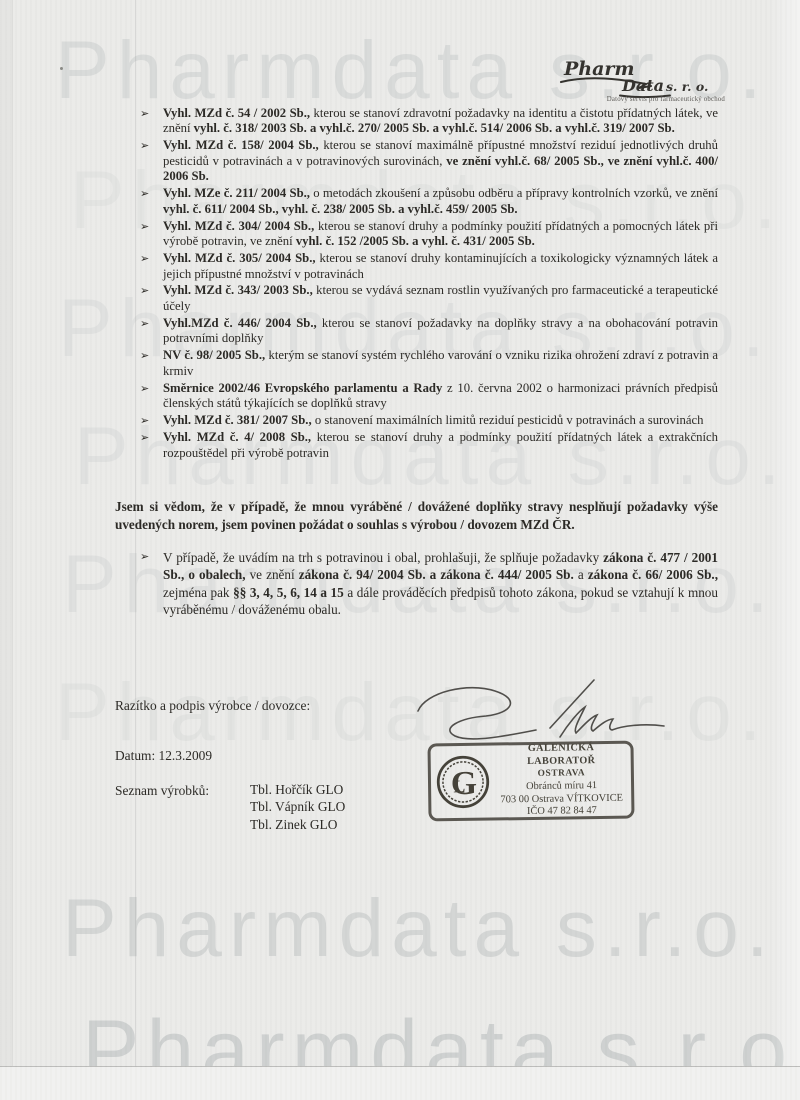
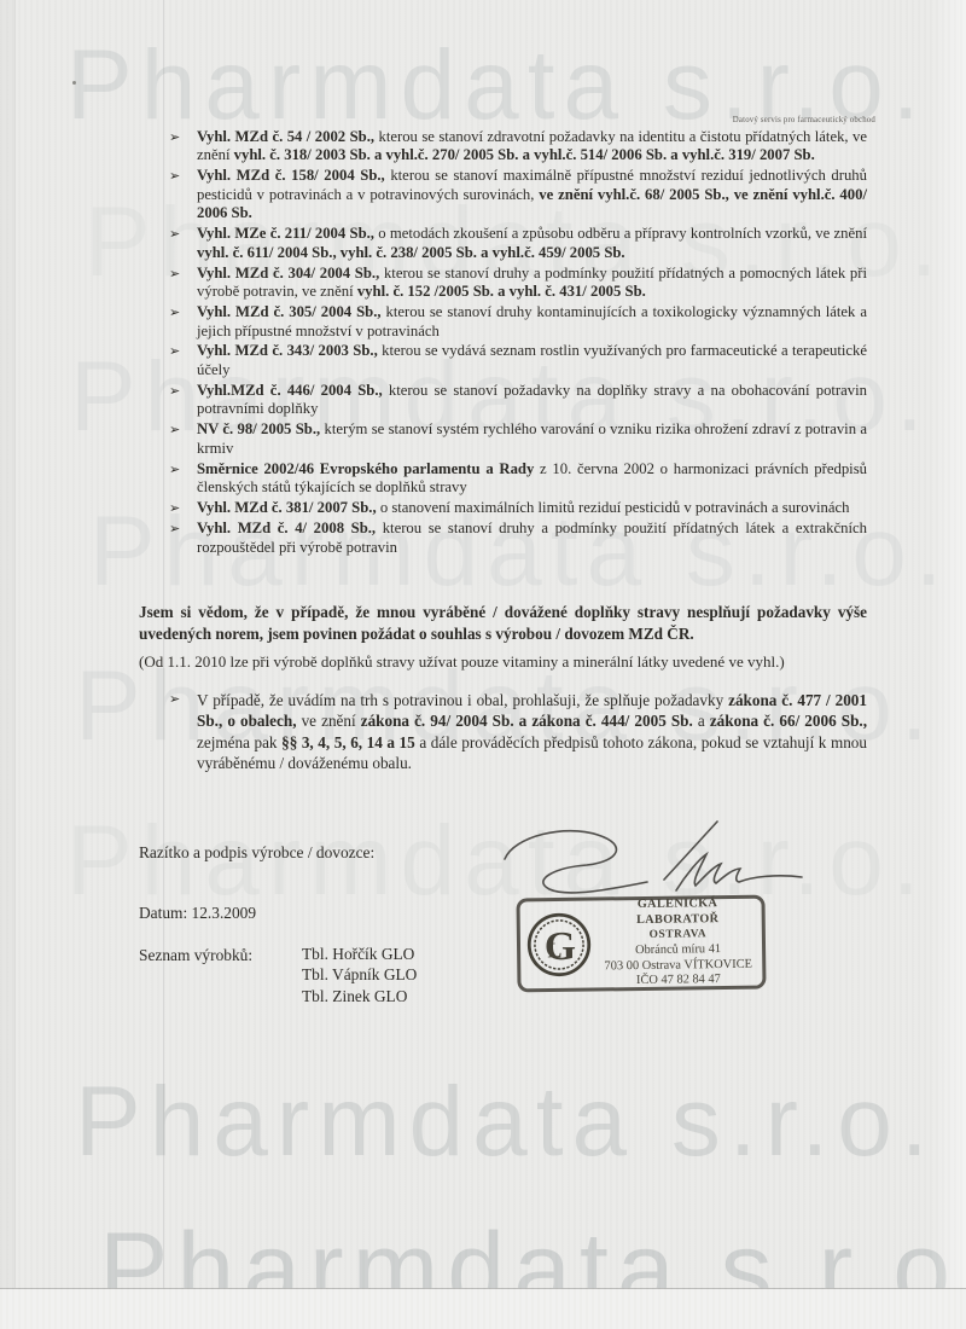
- Pharm
- Data
- s. r. o.
  ➢
  Vyhl. MZd č. 54 / 2002 Sb., kterou se stanoví zdravotní požadavky na identitu a čistotu přídatných látek, ve znění vyhl. č. 318/ 2003 Sb. a vyhl.č. 270/ 2005 Sb. a vyhl.č. 514/ 2006 Sb. a vyhl.č. 319/ 2007 Sb.
  ➢
  Vyhl. MZd č. 158/ 2004 Sb., kterou se stanoví maximálně přípustné množství reziduí jednotlivých druhů pesticidů v potravinách a v potravinových surovinách, ve znění vyhl.č. 68/ 2005 Sb., ve znění vyhl.č. 400/ 2006 Sb.
  ➢
  Vyhl. MZe č. 211/ 2004 Sb., o metodách zkoušení a způsobu odběru a přípravy kontrolních vzorků, ve znění vyhl. č. 611/ 2004 Sb., vyhl. č. 238/ 2005 Sb. a vyhl.č. 459/ 2005 Sb.
  ➢
  Vyhl. MZd č. 304/ 2004 Sb., kterou se stanoví druhy a podmínky použití přídatných a pomocných látek při výrobě potravin, ve znění vyhl. č. 152 /2005 Sb. a vyhl. č. 431/ 2005 Sb.
  ➢
  Vyhl. MZd č. 305/ 2004 Sb., kterou se stanoví druhy kontaminujících a toxikologicky významných látek a jejich přípustné množství v potravinách
  ➢
  Vyhl. MZd č. 343/ 2003 Sb., kterou se vydává seznam rostlin využívaných pro farmaceutické a terapeutické účely
  ➢
  Vyhl.MZd č. 446/ 2004 Sb., kterou se stanoví požadavky na doplňky stravy a na obohacování potravin potravními doplňky
  ➢
  NV č. 98/ 2005 Sb., kterým se stanoví systém rychlého varování o vzniku rizika ohrožení zdraví z potravin a krmiv
  ➢
  Směrnice 2002/46 Evropského parlamentu a Rady z 10. června 2002 o harmonizaci právních předpisů členských států týkajících se doplňků stravy
  ➢
  Vyhl. MZd č. 381/ 2007 Sb., o stanovení maximálních limitů reziduí pesticidů v potravinách a surovinách
  ➢
  Vyhl. MZd č. 4/ 2008 Sb., kterou se stanoví druhy a podmínky použití přídatných látek a extrakčních rozpouštědel při výrobě potravin
  Jsem si vědom, že v případě, že mnou vyráběné / dovážené doplňky stravy nesplňují požadavky výše uvedených norem, jsem povinen požádat o souhlas s výrobou / dovozem MZd ČR.
+ (Od 1.1. 2010 lze při výrobě doplňků stravy užívat pouze vitaminy a minerální látky uvedené ve vyhl.)
  ➢
  V případě, že uvádím na trh s potravinou i obal, prohlašuji, že splňuje požadavky zákona č. 477 / 2001 Sb., o obalech, ve znění zákona č. 94/ 2004 Sb. a zákona č. 444/ 2005 Sb. a zákona č. 66/ 2006 Sb., zejména pak §§ 3, 4, 5, 6, 14 a 15 a dále prováděcích předpisů tohoto zákona, pokud se vztahují k mnou vyráběnému / dováženému obalu.
  Razítko a podpis výrobce / dovozce:
  Datum: 12.3.2009
  Seznam výrobků:
  Tbl. Hořčík GLO
  Tbl. Vápník GLO
  Tbl. Zinek GLO
  G
  L
  GALENICKÁ LABORATOŘ
  OSTRAVA
  Obránců míru 41
  703 00 Ostrava VÍTKOVICE
  IČO 47 82 84 47
